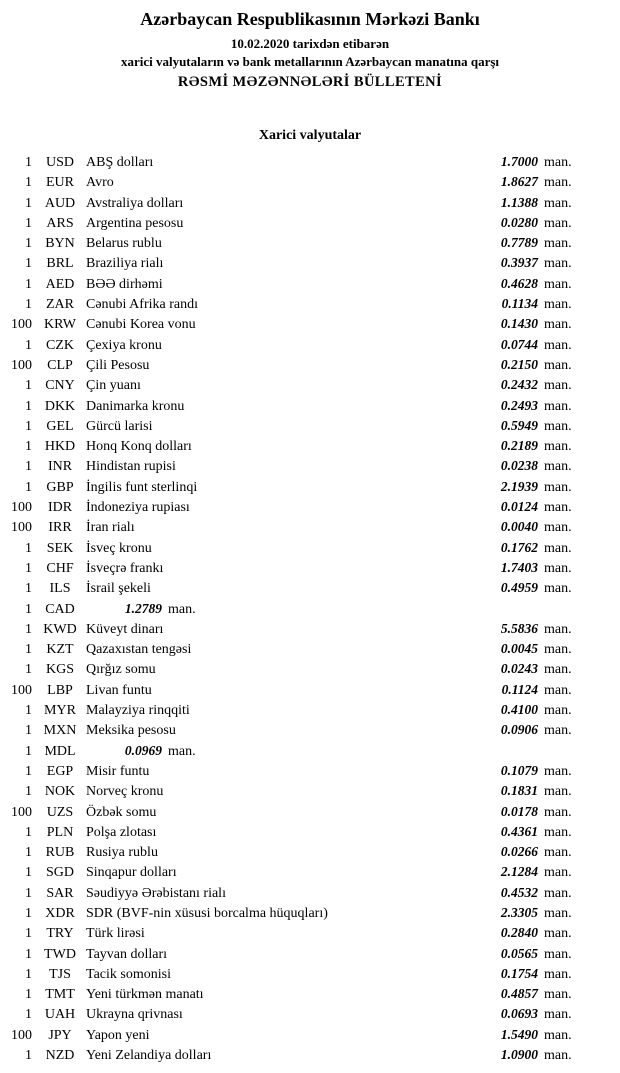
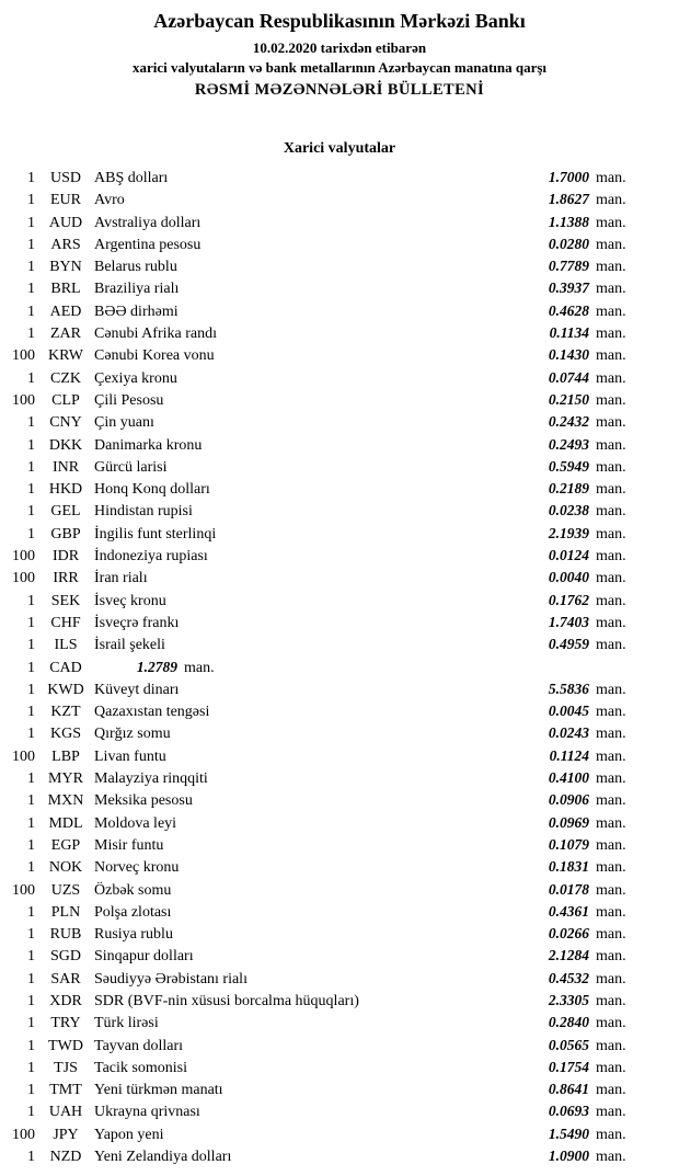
  Azərbaycan Respublikasının Mərkəzi Bankı
  10.02.2020 tarixdən etibarən
  xarici valyutaların və bank metallarının Azərbaycan manatına qarşı
  RƏSMİ MƏZƏNNƏLƏRİ BÜLLETENİ
  Xarici valyutalar
  1
  USD
  ABŞ dolları
  1.7000
  man.
  1
  EUR
  Avro
  1.8627
  man.
  1
  AUD
  Avstraliya dolları
  1.1388
  man.
  1
  ARS
  Argentina pesosu
  0.0280
  man.
  1
  BYN
  Belarus rublu
  0.7789
  man.
  1
  BRL
  Braziliya rialı
  0.3937
  man.
  1
  AED
  BƏƏ dirhəmi
  0.4628
  man.
  1
  ZAR
  Cənubi Afrika randı
  0.1134
  man.
  100
  KRW
  Cənubi Korea vonu
  0.1430
  man.
  1
  CZK
  Çexiya kronu
  0.0744
  man.
  100
  CLP
  Çili Pesosu
  0.2150
  man.
  1
  CNY
  Çin yuanı
  0.2432
  man.
  1
  DKK
  Danimarka kronu
  0.2493
  man.
  1
- GEL
+ INR
  Gürcü larisi
  0.5949
  man.
  1
  HKD
  Honq Konq dolları
  0.2189
  man.
  1
- INR
+ GEL
  Hindistan rupisi
  0.0238
  man.
  1
  GBP
  İngilis funt sterlinqi
  2.1939
  man.
  100
  IDR
  İndoneziya rupiası
  0.0124
  man.
  100
  IRR
  İran rialı
  0.0040
  man.
  1
  SEK
  İsveç kronu
  0.1762
  man.
  1
  CHF
  İsveçrə frankı
  1.7403
  man.
  1
  ILS
  İsrail şekeli
  0.4959
  man.
  1
  CAD
  1.2789
  man.
  1
  KWD
  Küveyt dinarı
  5.5836
  man.
  1
  KZT
  Qazaxıstan tengəsi
  0.0045
  man.
  1
  KGS
  Qırğız somu
  0.0243
  man.
  100
  LBP
  Livan funtu
  0.1124
  man.
  1
  MYR
  Malayziya rinqqiti
  0.4100
  man.
  1
  MXN
  Meksika pesosu
  0.0906
  man.
  1
  MDL
+ Moldova leyi
  0.0969
  man.
  1
  EGP
  Misir funtu
  0.1079
  man.
  1
  NOK
  Norveç kronu
  0.1831
  man.
  100
  UZS
  Özbək somu
  0.0178
  man.
  1
  PLN
  Polşa zlotası
  0.4361
  man.
  1
  RUB
  Rusiya rublu
  0.0266
  man.
  1
  SGD
  Sinqapur dolları
  2.1284
  man.
  1
  SAR
  Səudiyyə Ərəbistanı rialı
  0.4532
  man.
  1
  XDR
  SDR (BVF-nin xüsusi borcalma hüquqları)
  2.3305
  man.
  1
  TRY
  Türk lirəsi
  0.2840
  man.
  1
  TWD
  Tayvan dolları
  0.0565
  man.
  1
  TJS
  Tacik somonisi
  0.1754
  man.
  1
  TMT
  Yeni türkmən manatı
- 0.4857
+ 0.8641
  man.
  1
  UAH
  Ukrayna qrivnası
  0.0693
  man.
  100
  JPY
  Yapon yeni
  1.5490
  man.
  1
  NZD
  Yeni Zelandiya dolları
  1.0900
  man.
